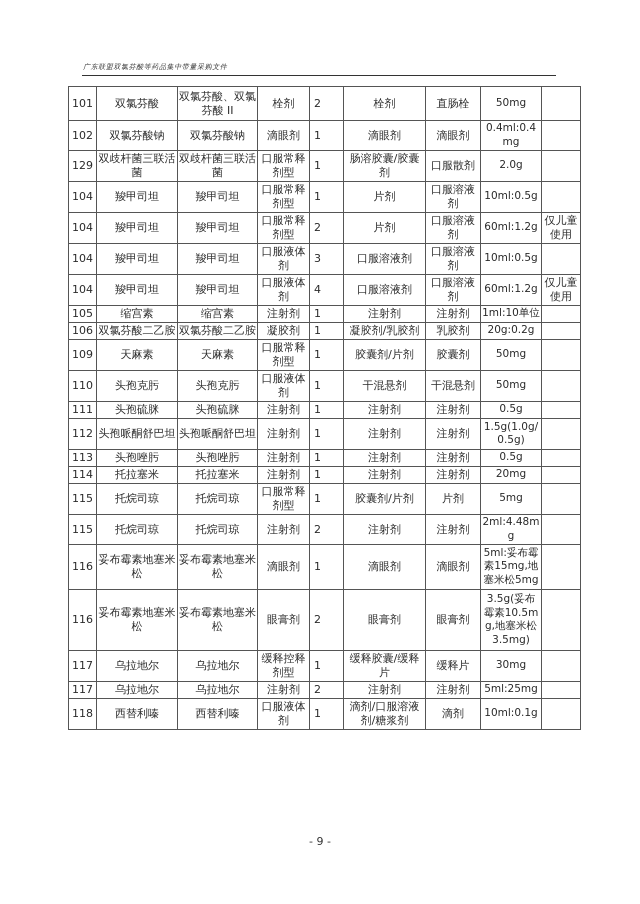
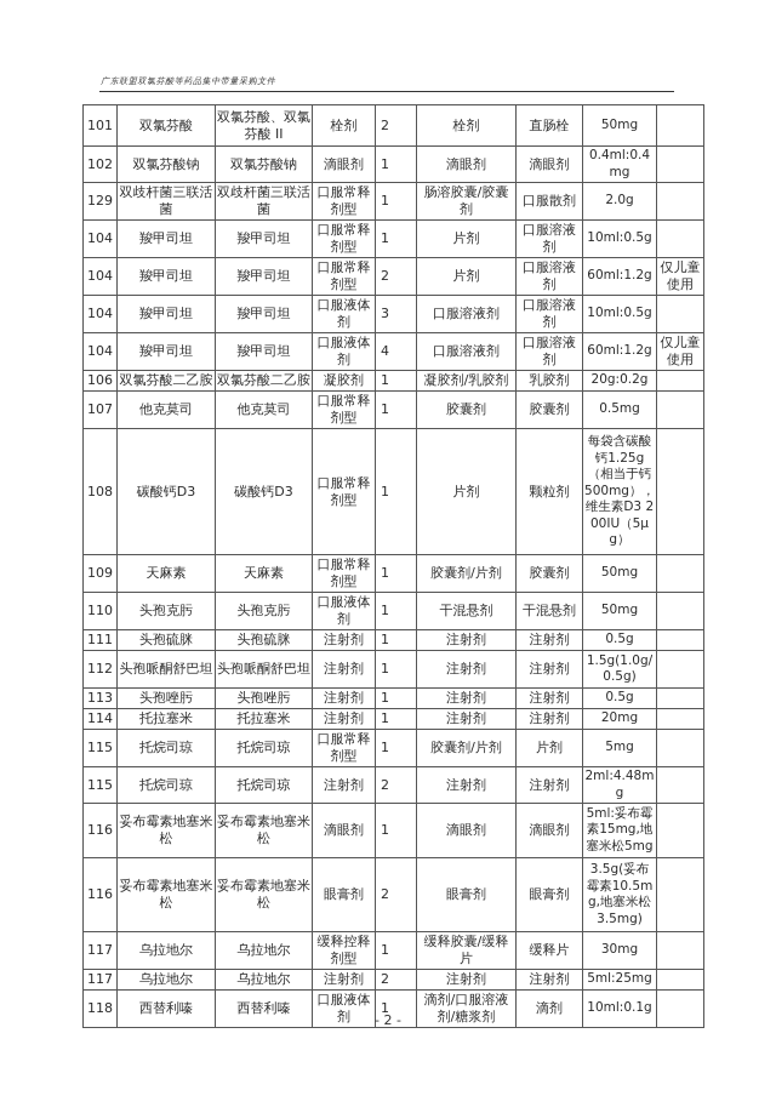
  广东联盟双氯芬酸等药品集中带量采购文件
  101	双氯芬酸	双氯芬酸、双氯芬酸 II	栓剂	2	栓剂	直肠栓	50mg
  102	双氯芬酸钠	双氯芬酸钠	滴眼剂	1	滴眼剂	滴眼剂	0.4ml:0.4mg
  129	双歧杆菌三联活菌	双歧杆菌三联活菌	口服常释剂型	1	肠溶胶囊/胶囊剂	口服散剂	2.0g
  104	羧甲司坦	羧甲司坦	口服常释剂型	1	片剂	口服溶液剂	10ml:0.5g
  104	羧甲司坦	羧甲司坦	口服常释剂型	2	片剂	口服溶液剂	60ml:1.2g	仅儿童使用
  104	羧甲司坦	羧甲司坦	口服液体剂	3	口服溶液剂	口服溶液剂	10ml:0.5g
  104	羧甲司坦	羧甲司坦	口服液体剂	4	口服溶液剂	口服溶液剂	60ml:1.2g	仅儿童使用
- 105	缩宫素	缩宫素	注射剂	1	注射剂	注射剂	1ml:10单位
  106	双氯芬酸二乙胺	双氯芬酸二乙胺	凝胶剂	1	凝胶剂/乳胶剂	乳胶剂	20g:0.2g
+ 107	他克莫司	他克莫司	口服常释剂型	1	胶囊剂	胶囊剂	0.5mg
+ 108	碳酸钙D3	碳酸钙D3	口服常释剂型	1	片剂	颗粒剂	每袋含碳酸钙1.25g（相当于钙500mg），维生素D3 200IU（5μg）
  109	天麻素	天麻素	口服常释剂型	1	胶囊剂/片剂	胶囊剂	50mg
  110	头孢克肟	头孢克肟	口服液体剂	1	干混悬剂	干混悬剂	50mg
  111	头孢硫脒	头孢硫脒	注射剂	1	注射剂	注射剂	0.5g
  112	头孢哌酮舒巴坦	头孢哌酮舒巴坦	注射剂	1	注射剂	注射剂	1.5g(1.0g/0.5g)
  113	头孢唑肟	头孢唑肟	注射剂	1	注射剂	注射剂	0.5g
  114	托拉塞米	托拉塞米	注射剂	1	注射剂	注射剂	20mg
  115	托烷司琼	托烷司琼	口服常释剂型	1	胶囊剂/片剂	片剂	5mg
  115	托烷司琼	托烷司琼	注射剂	2	注射剂	注射剂	2ml:4.48mg
  116	妥布霉素地塞米松	妥布霉素地塞米松	滴眼剂	1	滴眼剂	滴眼剂	5ml:妥布霉素15mg,地塞米松5mg
  116	妥布霉素地塞米松	妥布霉素地塞米松	眼膏剂	2	眼膏剂	眼膏剂	3.5g(妥布霉素10.5mg,地塞米松3.5mg)
  117	乌拉地尔	乌拉地尔	缓释控释剂型	1	缓释胶囊/缓释片	缓释片	30mg
  117	乌拉地尔	乌拉地尔	注射剂	2	注射剂	注射剂	5ml:25mg
  118	西替利嗪	西替利嗪	口服液体剂	1	滴剂/口服溶液剂/糖浆剂	滴剂	10ml:0.1g
- - 9 -
+ - 2 -
